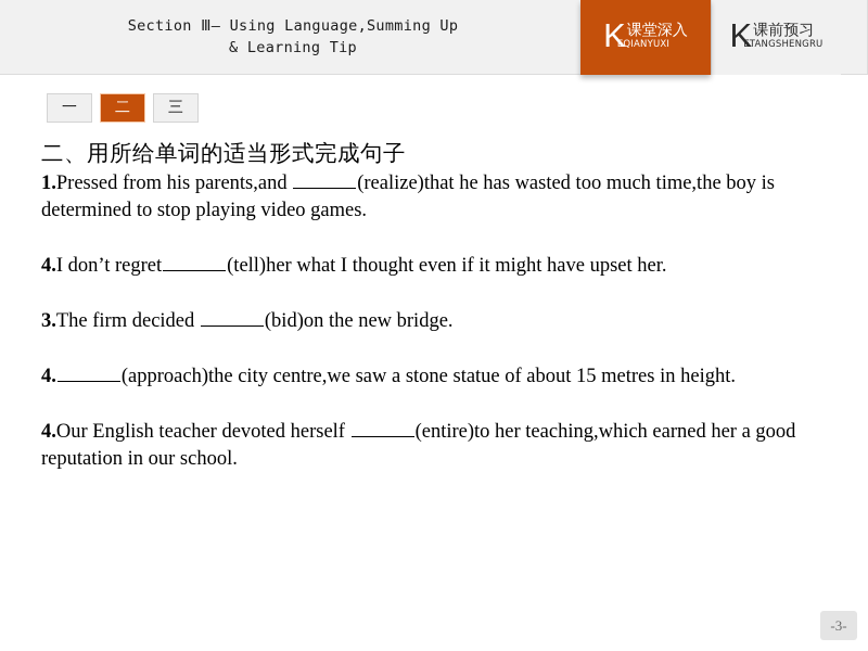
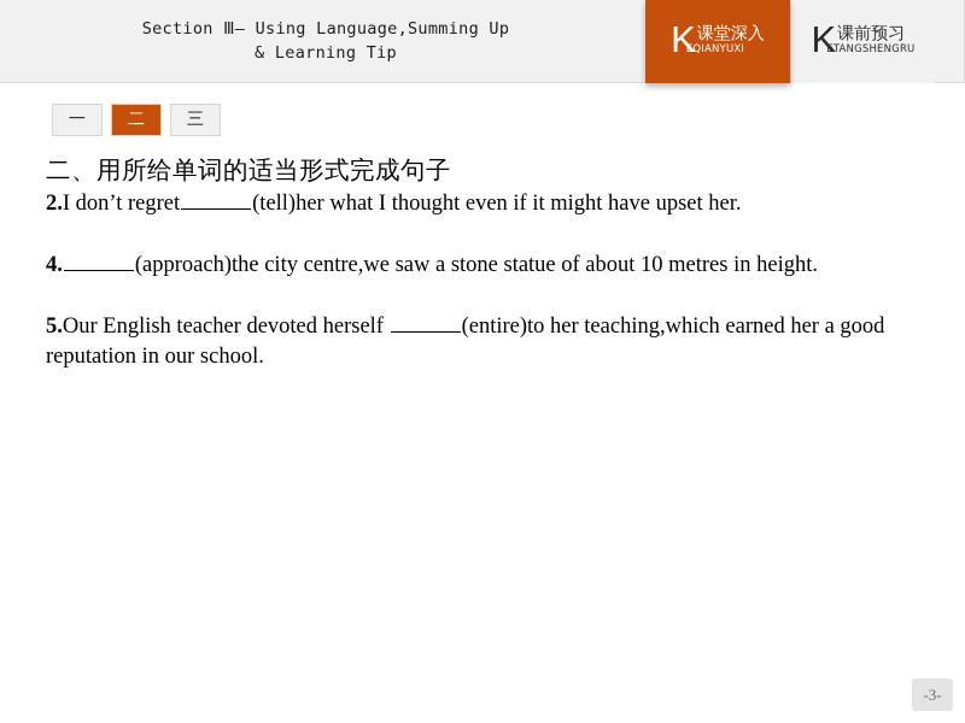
  Section Ⅲ— Using Language,Summing Up
  & Learning Tip
  K
  课堂深入
  EQIANYUXI
  K
  课前预习
  ETANGSHENGRU
  一
  二
  三
  二、用所给单词的适当形式完成句子
- 1.Pressed from his parents,and (realize)that he has wasted too much time,the boy is determined to stop playing video games.
- 4.I don’t regret (tell)her what I thought even if it might have upset her.
+ 2.I don’t regret (tell)her what I thought even if it might have upset her.
- 3.The firm decided (bid)on the new bridge.
- 4. (approach)the city centre,we saw a stone statue of about 15 metres in height.
+ 4. (approach)the city centre,we saw a stone statue of about 10 metres in height.
- 4.Our English teacher devoted herself (entire)to her teaching,which earned her a good reputation in our school.
+ 5.Our English teacher devoted herself (entire)to her teaching,which earned her a good reputation in our school.
  -3-
